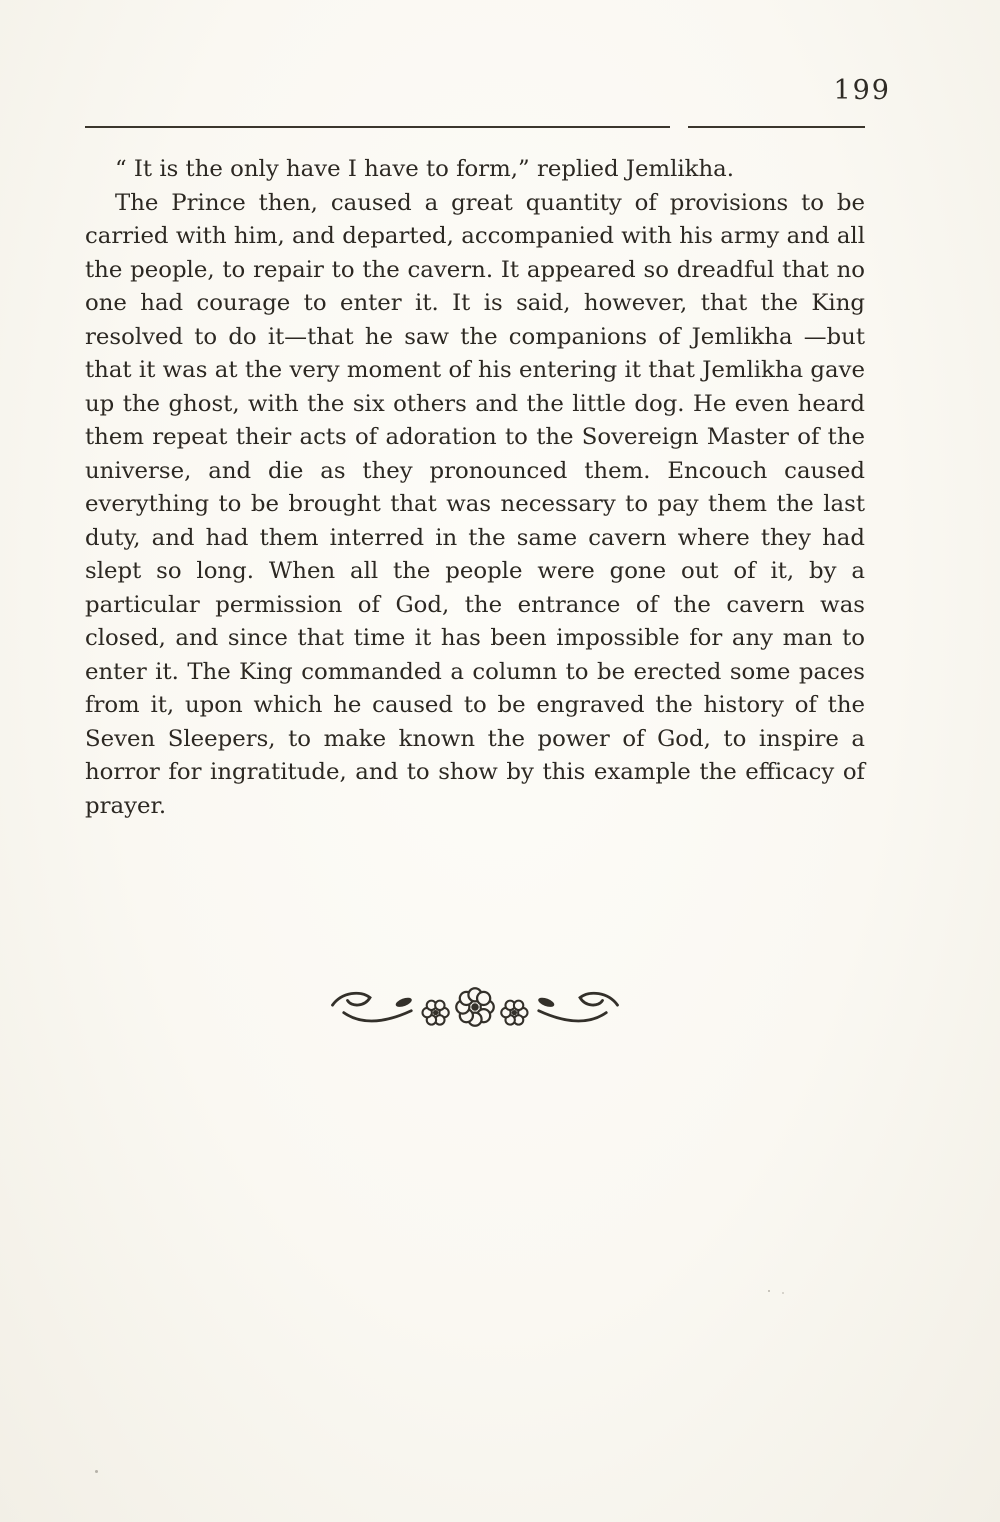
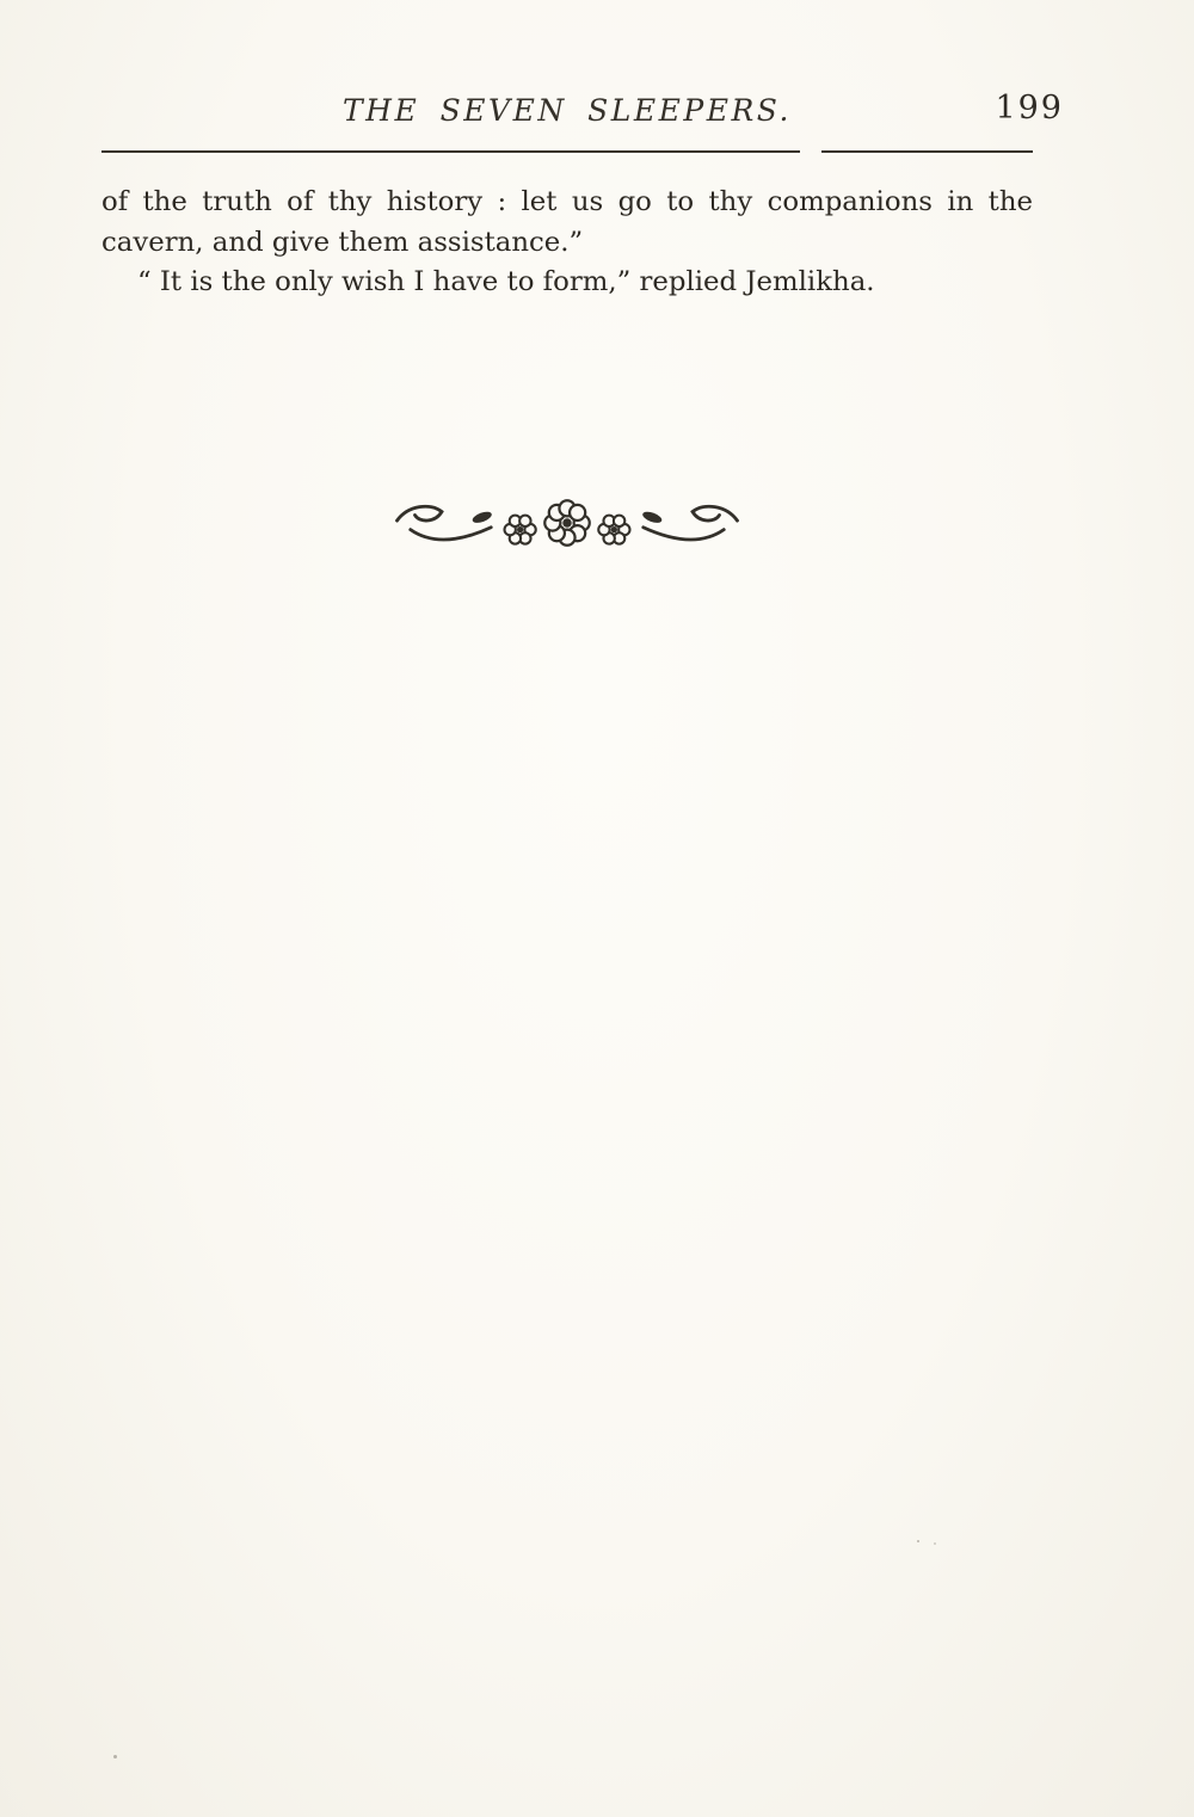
+ THE SEVEN SLEEPERS.
  199
+ of the truth of thy history : let us go to thy companions in the cavern, and give them assistance.”
- “ It is the only have I have to form,” replied Jemlikha.
+ “ It is the only wish I have to form,” replied Jemlikha.
- The Prince then, caused a great quantity of provisions to be carried with him, and departed, accompanied with his army and all the people, to repair to the cavern. It appeared so dreadful that no one had courage to enter it. It is said, however, that the King resolved to do it—that he saw the companions of Jemlikha —but that it was at the very moment of his entering it that Jemlikha gave up the ghost, with the six others and the little dog. He even heard them repeat their acts of adoration to the Sovereign Master of the universe, and die as they pronounced them. Encouch caused everything to be brought that was necessary to pay them the last duty, and had them interred in the same cavern where they had slept so long. When all the people were gone out of it, by a particular permission of God, the entrance of the cavern was closed, and since that time it has been impossible for any man to enter it. The King commanded a column to be erected some paces from it, upon which he caused to be engraved the history of the Seven Sleepers, to make known the power of God, to inspire a horror for ingratitude, and to show by this example the efficacy of prayer.
